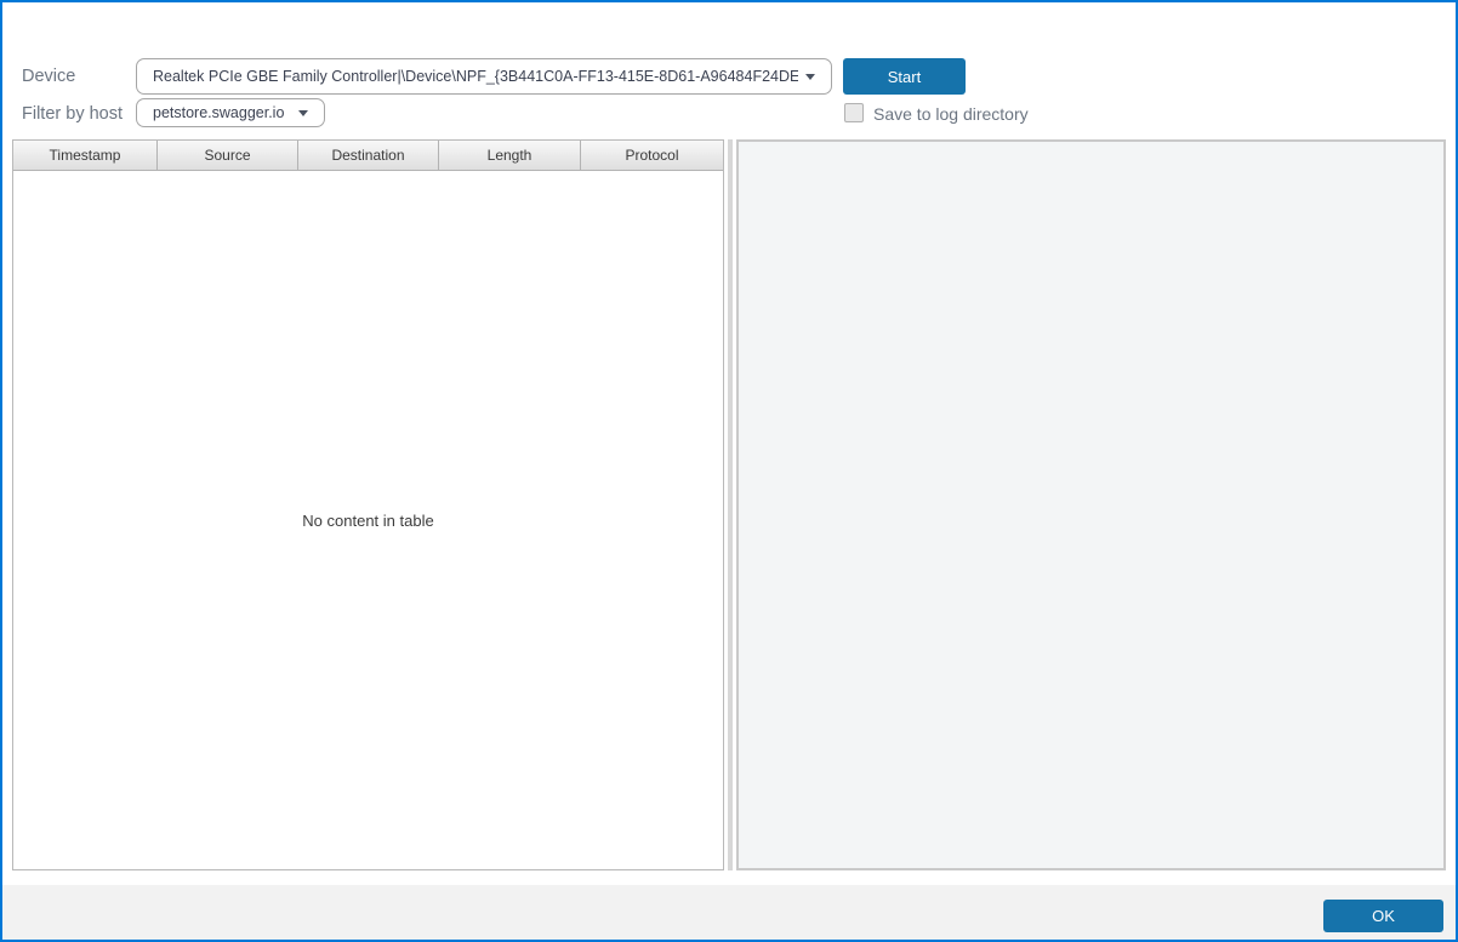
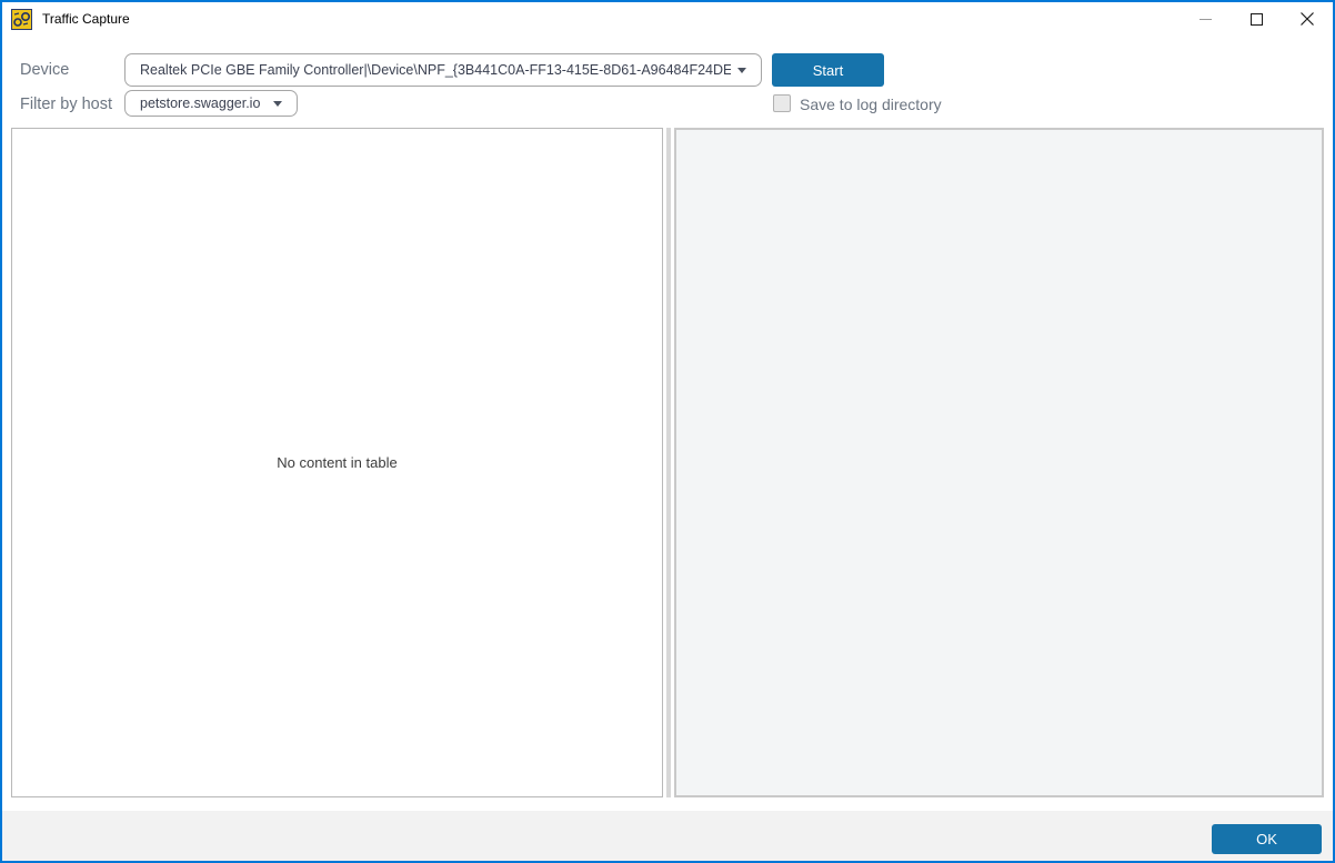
+ Traffic Capture
  Device
  Realtek PCIe GBE Family Controller|\Device\NPF_{3B441C0A-FF13-415E-8D61-A96484F24DE
  Start
  Filter by host
  petstore.swagger.io
  Save to log directory
- Timestamp
- Source
- Destination
- Length
- Protocol
  No content in table
  OK
